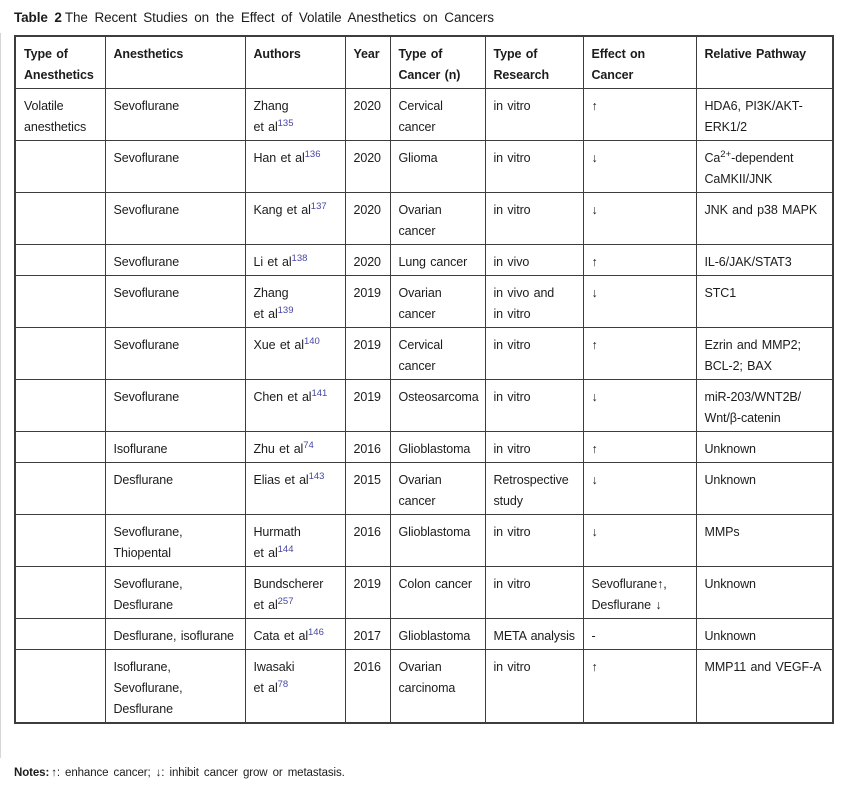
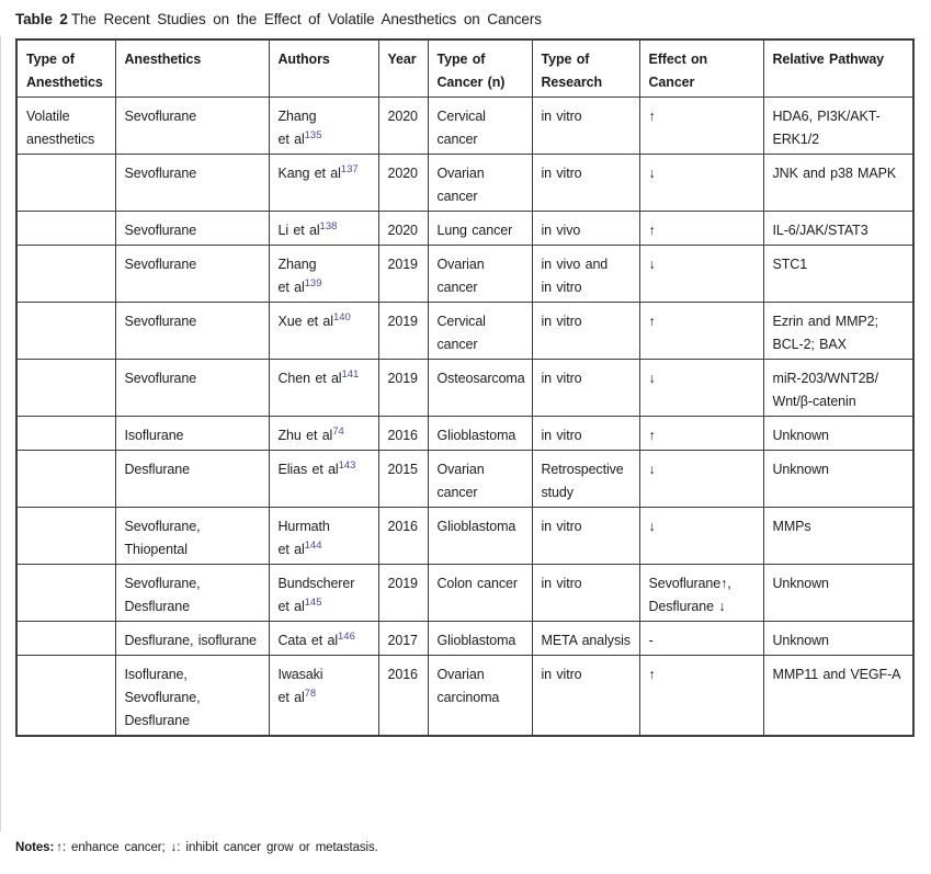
  Table 2 The Recent Studies on the Effect of Volatile Anesthetics on Cancers
  Type of Anesthetics	Anesthetics	Authors	Year	Type of Cancer (n)	Type of Research	Effect on Cancer	Relative Pathway
  Volatile anesthetics	Sevoflurane	Zhang et al135	2020	Cervical cancer	in vitro	↑	HDA6, PI3K/AKT- ERK1/2
- 	Sevoflurane	Han et al136	2020	Glioma	in vitro	↓	Ca2+-dependent CaMKII/JNK
  	Sevoflurane	Kang et al137	2020	Ovarian cancer	in vitro	↓	JNK and p38 MAPK
  	Sevoflurane	Li et al138	2020	Lung cancer	in vivo	↑	IL-6/JAK/STAT3
  	Sevoflurane	Zhang et al139	2019	Ovarian cancer	in vivo and in vitro	↓	STC1
  	Sevoflurane	Xue et al140	2019	Cervical cancer	in vitro	↑	Ezrin and MMP2; BCL-2; BAX
  	Sevoflurane	Chen et al141	2019	Osteosarcoma	in vitro	↓	miR-203/WNT2B/ Wnt/β-catenin
  	Isoflurane	Zhu et al74	2016	Glioblastoma	in vitro	↑	Unknown
  	Desflurane	Elias et al143	2015	Ovarian cancer	Retrospective study	↓	Unknown
  	Sevoflurane, Thiopental	Hurmath et al144	2016	Glioblastoma	in vitro	↓	MMPs
- 	Sevoflurane, Desflurane	Bundscherer et al257	2019	Colon cancer	in vitro	Sevoflurane↑, Desflurane ↓	Unknown
+ 	Sevoflurane, Desflurane	Bundscherer et al145	2019	Colon cancer	in vitro	Sevoflurane↑, Desflurane ↓	Unknown
  	Desflurane, isoflurane	Cata et al146	2017	Glioblastoma	META analysis	-	Unknown
  	Isoflurane, Sevoflurane, Desflurane	Iwasaki et al78	2016	Ovarian carcinoma	in vitro	↑	MMP11 and VEGF-A
  Notes: ↑: enhance cancer; ↓: inhibit cancer grow or metastasis.
